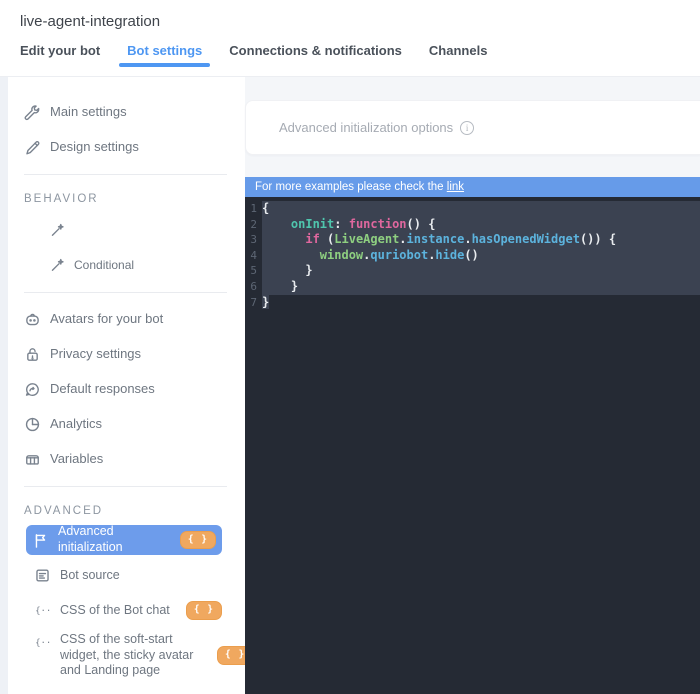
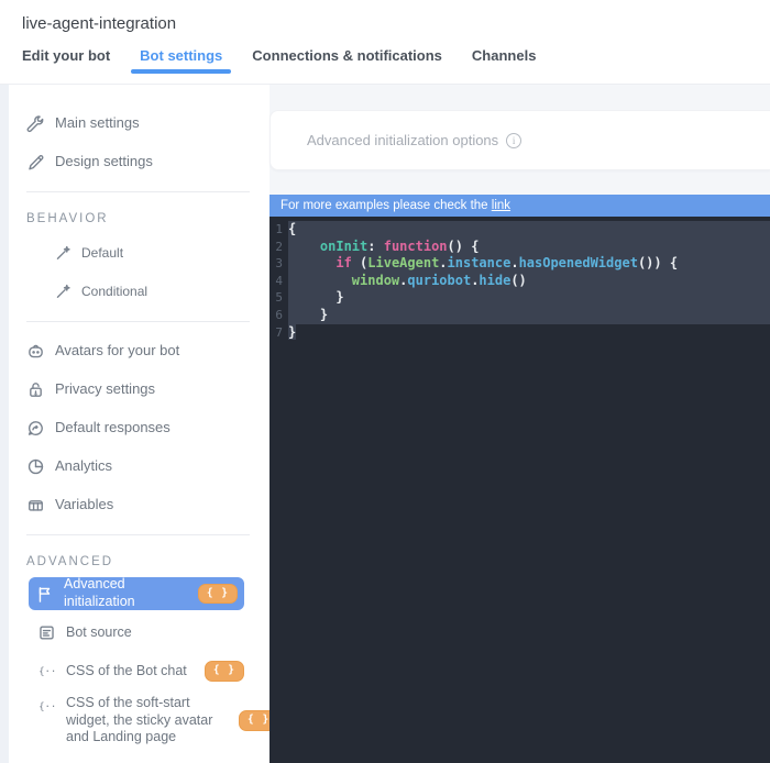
  live-agent-integration
  Edit your bot
  Bot settings
  Connections & notifications
  Channels
  Main settings
  Design settings
  BEHAVIOR
+ Default
  Conditional
  Avatars for your bot
  Privacy settings
  Default responses
  Analytics
  Variables
  ADVANCED
  Advanced initialization
  { }
  Bot source
  {··
  CSS of the Bot chat
  { }
  {··
  CSS of the soft-start widget, the sticky avatar and Landing page
  { }
  Advanced initialization options
  i
  For more examples please check the
  link
  1
  {
  2
  onInit: function() {
  3
  if (LiveAgent.instance.hasOpenedWidget()) {
  4
  window.quriobot.hide()
  5
  }
  6
  }
  7
  }
